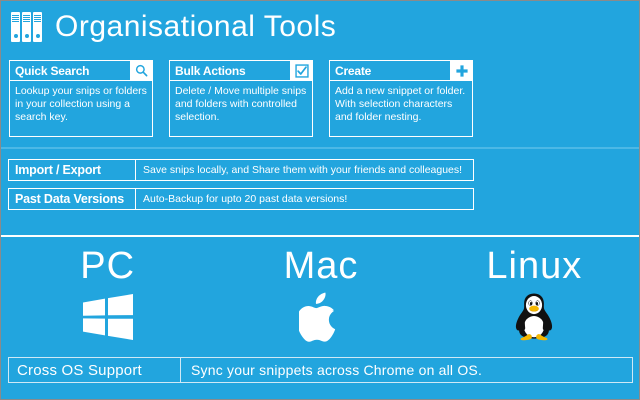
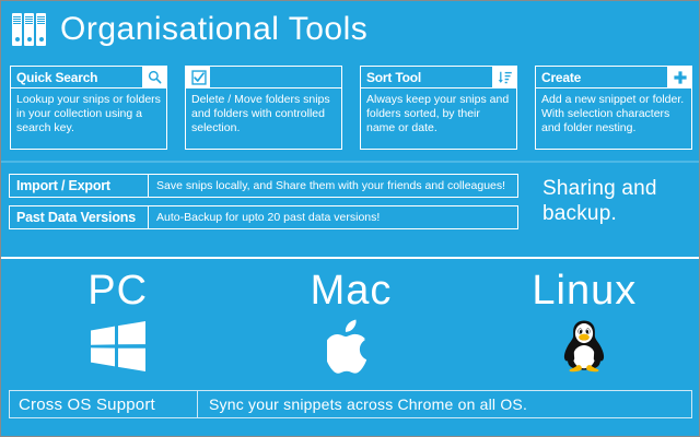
  Organisational Tools
  Quick Search
  Lookup your snips or folders in your collection using a search key.
- Bulk Actions
- Delete / Move multiple snips and folders with controlled selection.
+ Delete / Move folders snips and folders with controlled selection.
+ Sort Tool
+ Always keep your snips and folders sorted, by their name or date.
  Create
  Add a new snippet or folder. With selection characters and folder nesting.
  Import / Export
  Save snips locally, and Share them with your friends and colleagues!
  Past Data Versions
  Auto-Backup for upto 20 past data versions!
+ Sharing and backup.
  PC
  Mac
  Linux
  Cross OS Support
  Sync your snippets across Chrome on all OS.
